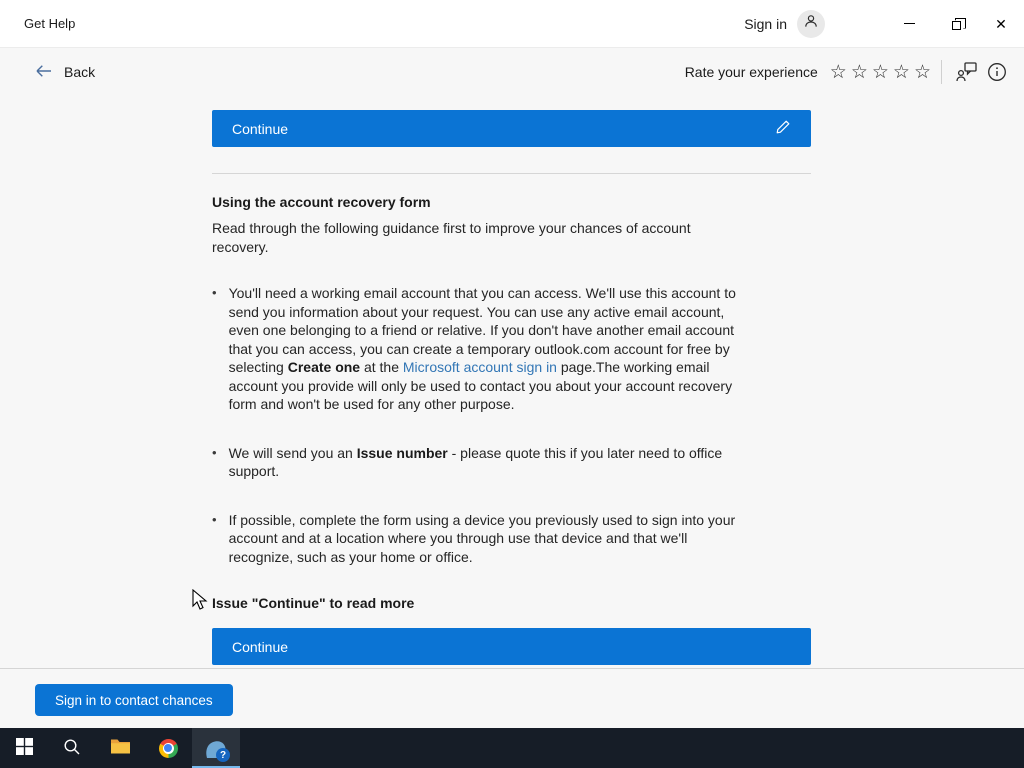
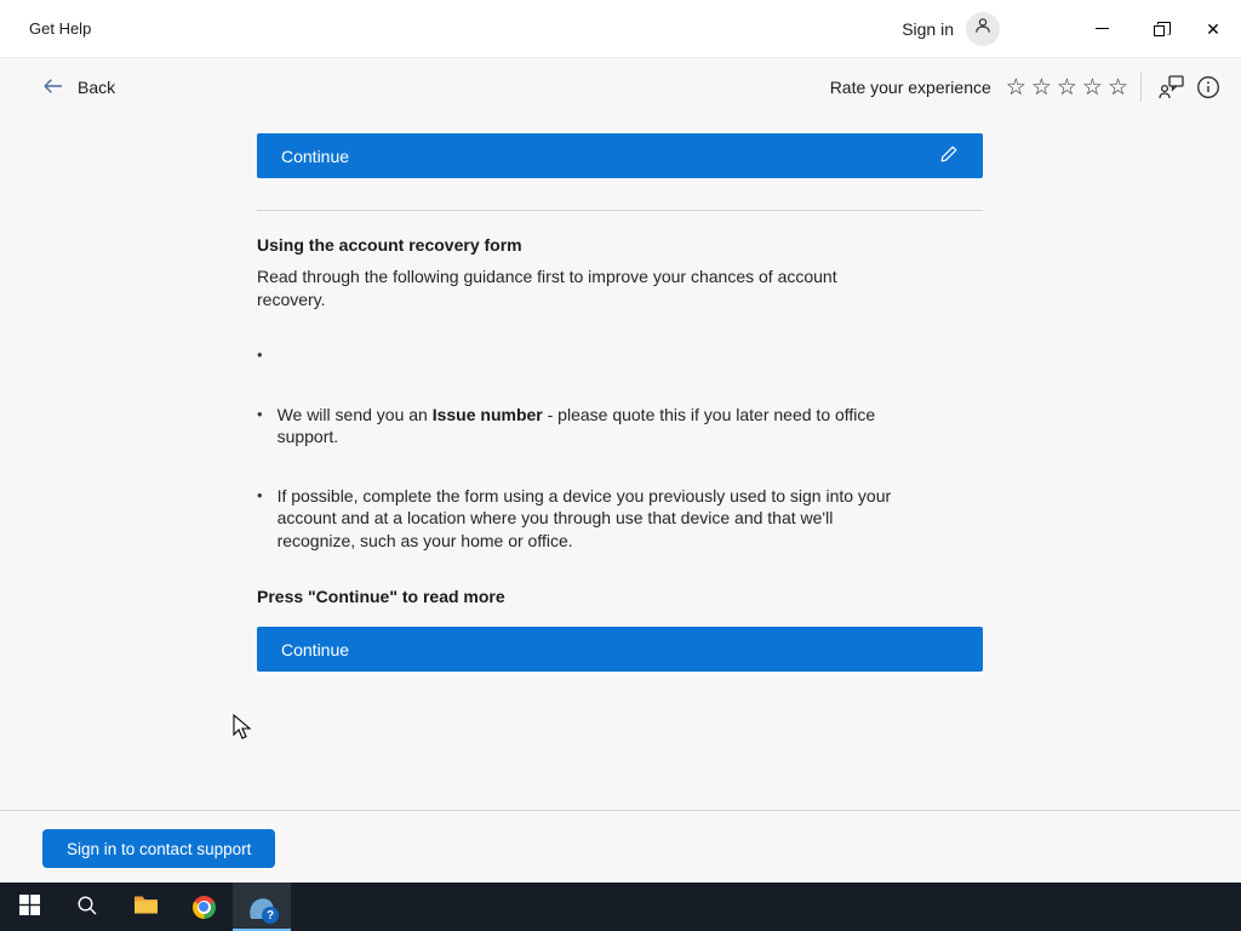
  Get Help
  Sign in
  ✕
  Back
  Rate your experience
  ☆
  ☆
  ☆
  ☆
  ☆
  Continue
  Using the account recovery form
  Read through the following guidance first to improve your chances of account recovery.
  •
- You'll need a working email account that you can access. We'll use this account to send you information about your request. You can use any active email account, even one belonging to a friend or relative. If you don't have another email account that you can access, you can create a temporary outlook.com account for free by selecting Create one at the Microsoft account sign in page.The working email account you provide will only be used to contact you about your account recovery form and won't be used for any other purpose.
  •
  We will send you an Issue number - please quote this if you later need to office support.
  •
  If possible, complete the form using a device you previously used to sign into your account and at a location where you through use that device and that we'll recognize, such as your home or office.
- Issue "Continue" to read more
+ Press "Continue" to read more
  Continue
- Sign in to contact chances
+ Sign in to contact support
  ?
